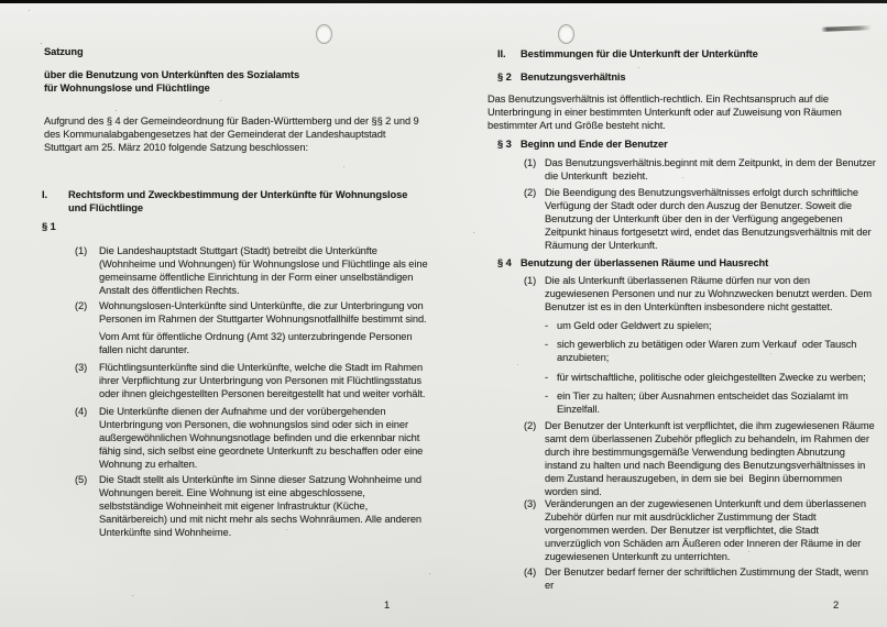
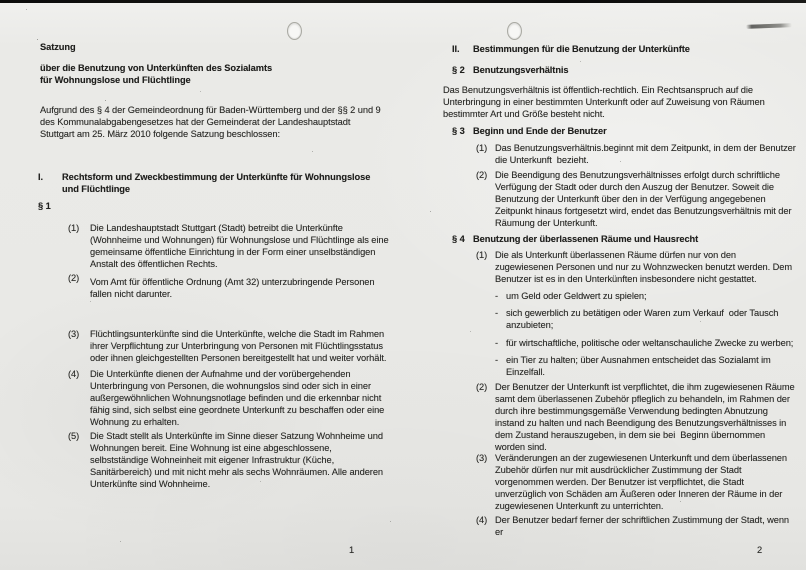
  Satzung
  über die Benutzung von Unterkünften des Sozialamts
  für Wohnungslose und Flüchtlinge
  Aufgrund des § 4 der Gemeindeordnung für Baden-Württemberg und der §§ 2 und 9
  des Kommunalabgabengesetzes hat der Gemeinderat der Landeshauptstadt
  Stuttgart am 25. März 2010 folgende Satzung beschlossen:
  I.
  Rechtsform und Zweckbestimmung der Unterkünfte für Wohnungslose
  und Flüchtlinge
  § 1
  (1)
  Die Landeshauptstadt Stuttgart (Stadt) betreibt die Unterkünfte
  (Wohnheime und Wohnungen) für Wohnungslose und Flüchtlinge als eine
  gemeinsame öffentliche Einrichtung in der Form einer unselbständigen
  Anstalt des öffentlichen Rechts.
  (2)
- Wohnungslosen-Unterkünfte sind Unterkünfte, die zur Unterbringung von
- Personen im Rahmen der Stuttgarter Wohnungsnotfallhilfe bestimmt sind.
  Vom Amt für öffentliche Ordnung (Amt 32) unterzubringende Personen
  fallen nicht darunter.
  (3)
  Flüchtlingsunterkünfte sind die Unterkünfte, welche die Stadt im Rahmen
  ihrer Verpflichtung zur Unterbringung von Personen mit Flüchtlingsstatus
  oder ihnen gleichgestellten Personen bereitgestellt hat und weiter vorhält.
  (4)
  Die Unterkünfte dienen der Aufnahme und der vorübergehenden
  Unterbringung von Personen, die wohnungslos sind oder sich in einer
  außergewöhnlichen Wohnungsnotlage befinden und die erkennbar nicht
  fähig sind, sich selbst eine geordnete Unterkunft zu beschaffen oder eine
  Wohnung zu erhalten.
  (5)
  Die Stadt stellt als Unterkünfte im Sinne dieser Satzung Wohnheime und
  Wohnungen bereit. Eine Wohnung ist eine abgeschlossene,
  selbstständige Wohneinheit mit eigener Infrastruktur (Küche,
  Sanitärbereich) und mit nicht mehr als sechs Wohnräumen. Alle anderen
  Unterkünfte sind Wohnheime.
  1
  II.
- Bestimmungen für die Unterkunft der Unterkünfte
+ Bestimmungen für die Benutzung der Unterkünfte
  § 2
  Benutzungsverhältnis
  Das Benutzungsverhältnis ist öffentlich-rechtlich. Ein Rechtsanspruch auf die
  Unterbringung in einer bestimmten Unterkunft oder auf Zuweisung von Räumen
  bestimmter Art und Größe besteht nicht.
  § 3
  Beginn und Ende der Benutzer
  (1)
  Das Benutzungsverhältnis.beginnt mit dem Zeitpunkt, in dem der Benutzer
  die Unterkunft bezieht.
  (2)
  Die Beendigung des Benutzungsverhältnisses erfolgt durch schriftliche
  Verfügung der Stadt oder durch den Auszug der Benutzer. Soweit die
  Benutzung der Unterkunft über den in der Verfügung angegebenen
  Zeitpunkt hinaus fortgesetzt wird, endet das Benutzungsverhältnis mit der
  Räumung der Unterkunft.
  § 4
  Benutzung der überlassenen Räume und Hausrecht
  (1)
  Die als Unterkunft überlassenen Räume dürfen nur von den
  zugewiesenen Personen und nur zu Wohnzwecken benutzt werden. Dem
  Benutzer ist es in den Unterkünften insbesondere nicht gestattet.
  -
  um Geld oder Geldwert zu spielen;
  -
  sich gewerblich zu betätigen oder Waren zum Verkauf oder Tausch
  anzubieten;
  -
- für wirtschaftliche, politische oder gleichgestellten Zwecke zu werben;
+ für wirtschaftliche, politische oder weltanschauliche Zwecke zu werben;
  -
  ein Tier zu halten; über Ausnahmen entscheidet das Sozialamt im
  Einzelfall.
  (2)
  Der Benutzer der Unterkunft ist verpflichtet, die ihm zugewiesenen Räume
  samt dem überlassenen Zubehör pfleglich zu behandeln, im Rahmen der
  durch ihre bestimmungsgemäße Verwendung bedingten Abnutzung
  instand zu halten und nach Beendigung des Benutzungsverhältnisses in
  dem Zustand herauszugeben, in dem sie bei Beginn übernommen
  worden sind.
  (3)
  Veränderungen an der zugewiesenen Unterkunft und dem überlassenen
  Zubehör dürfen nur mit ausdrücklicher Zustimmung der Stadt
  vorgenommen werden. Der Benutzer ist verpflichtet, die Stadt
  unverzüglich von Schäden am Äußeren oder Inneren der Räume in der
  zugewiesenen Unterkunft zu unterrichten.
  (4)
  Der Benutzer bedarf ferner der schriftlichen Zustimmung der Stadt, wenn
  er
  2
